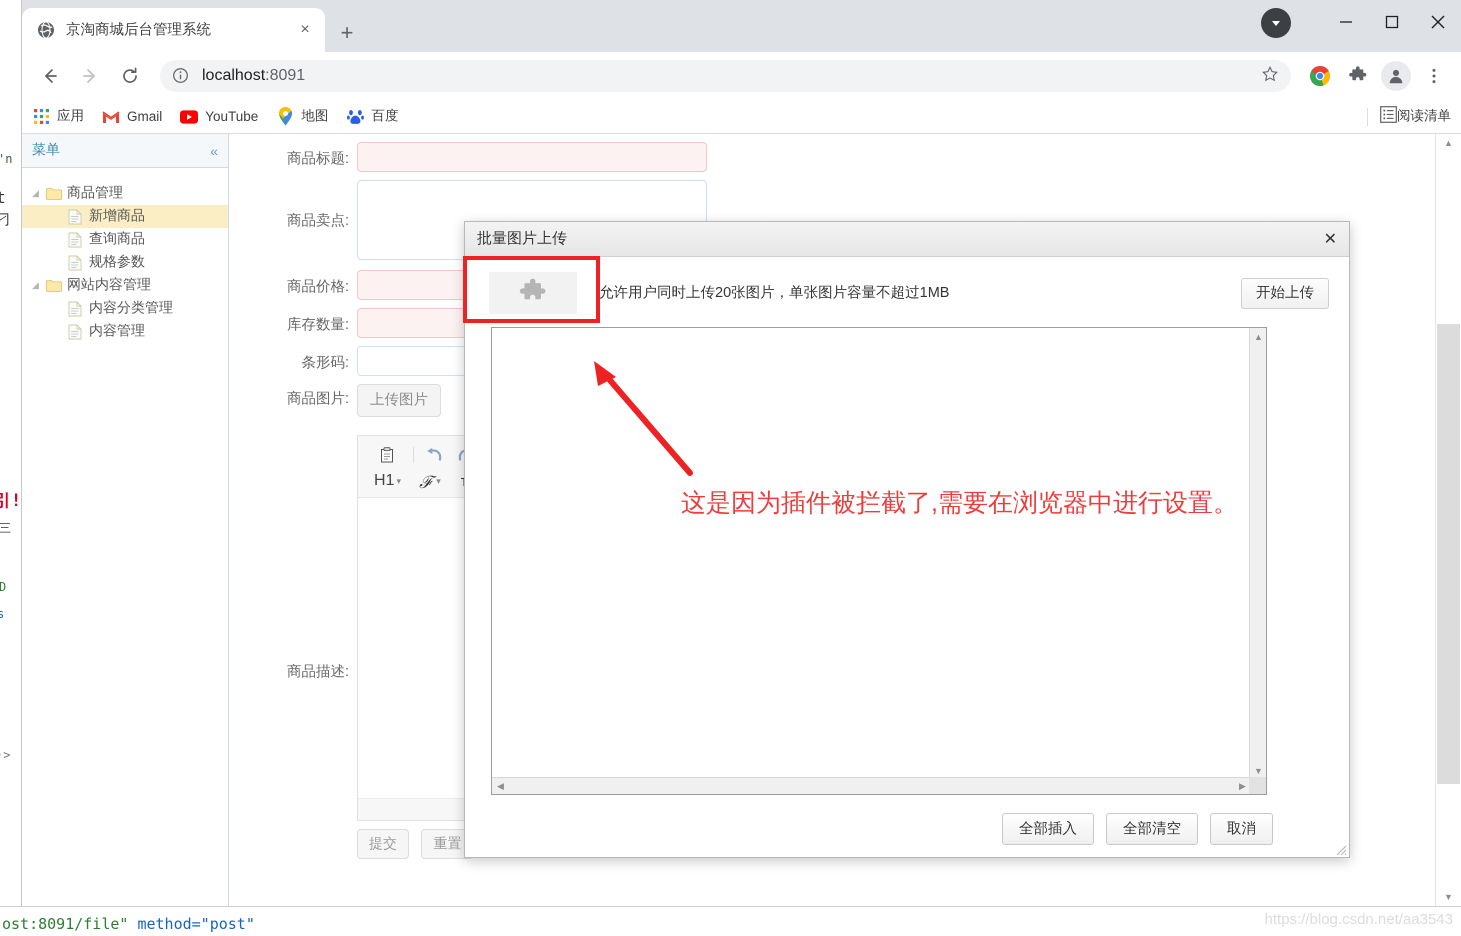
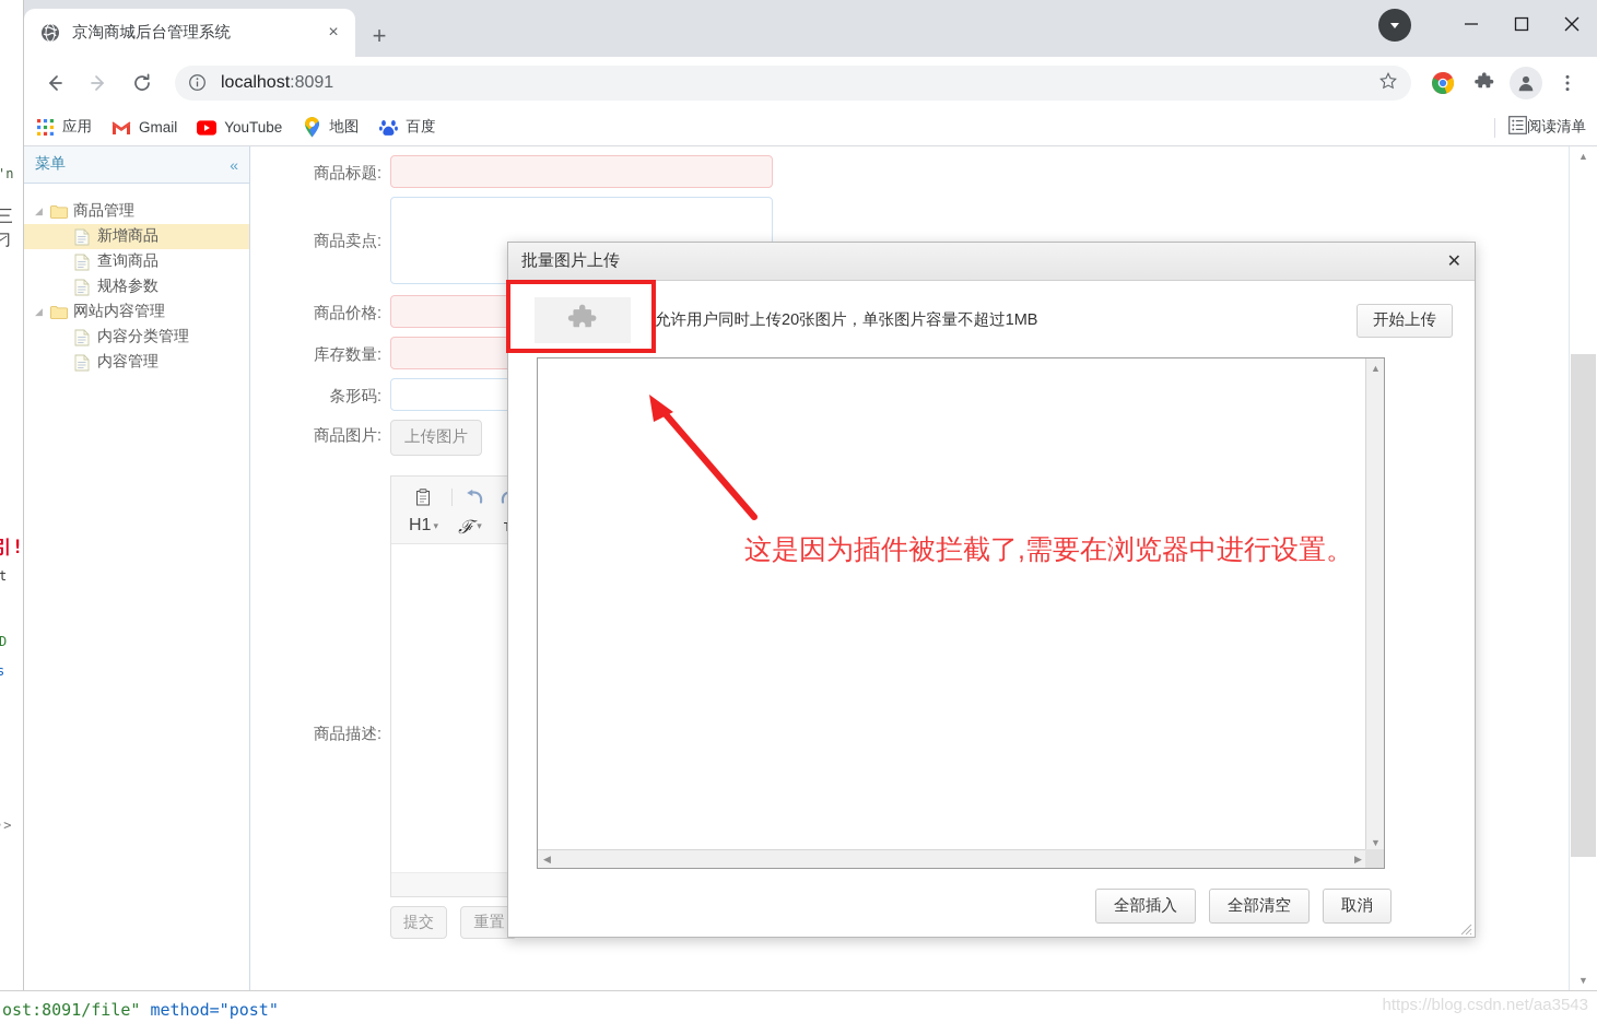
  'n
- t
+ 三
  刁
  引!
- 三
+ t
  D
  s
  ost:8091/file" method="post"
  京淘商城后台管理系统
  ×
  +
  localhost:8091
  应用
  Gmail
  YouTube
  地图
  百度
  阅读清单
  菜单
  «
  ◢
  商品管理
  新增商品
  查询商品
  规格参数
  ◢
  网站内容管理
  内容分类管理
  内容管理
  商品标题:
  商品卖点:
  商品价格:
  库存数量:
  条形码:
  商品图片:
  上传图片
  商品描述:
  H1
  ▾
  ℱ
  ▾
  提交 重置
  ▲
  ▼
  批量图片上传
  ✕
  允许用户同时上传20张图片，单张图片容量不超过1MB
  开始上传
  ▲
  ▼
  ◀
  ▶
  全部插入
  全部清空
  取消
  这是因为插件被拦截了,需要在浏览器中进行设置。
  https://blog.csdn.net/aa3543
